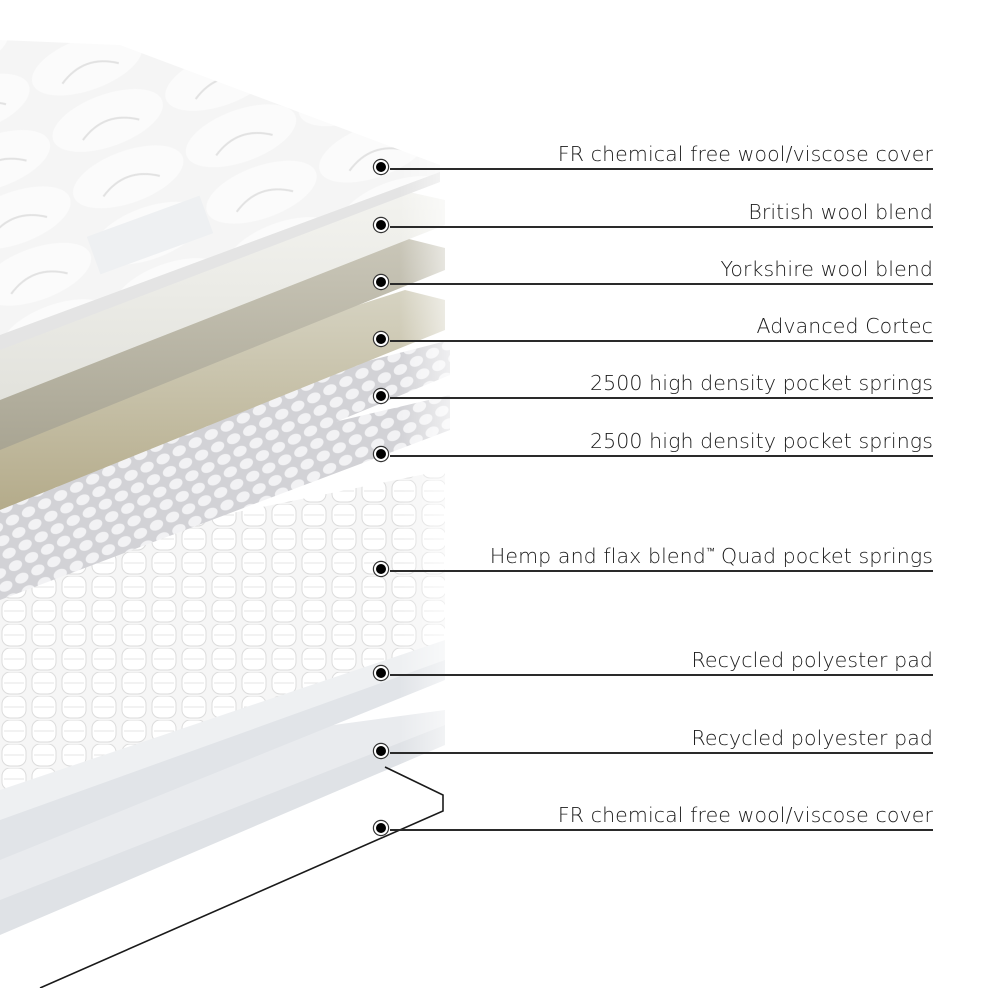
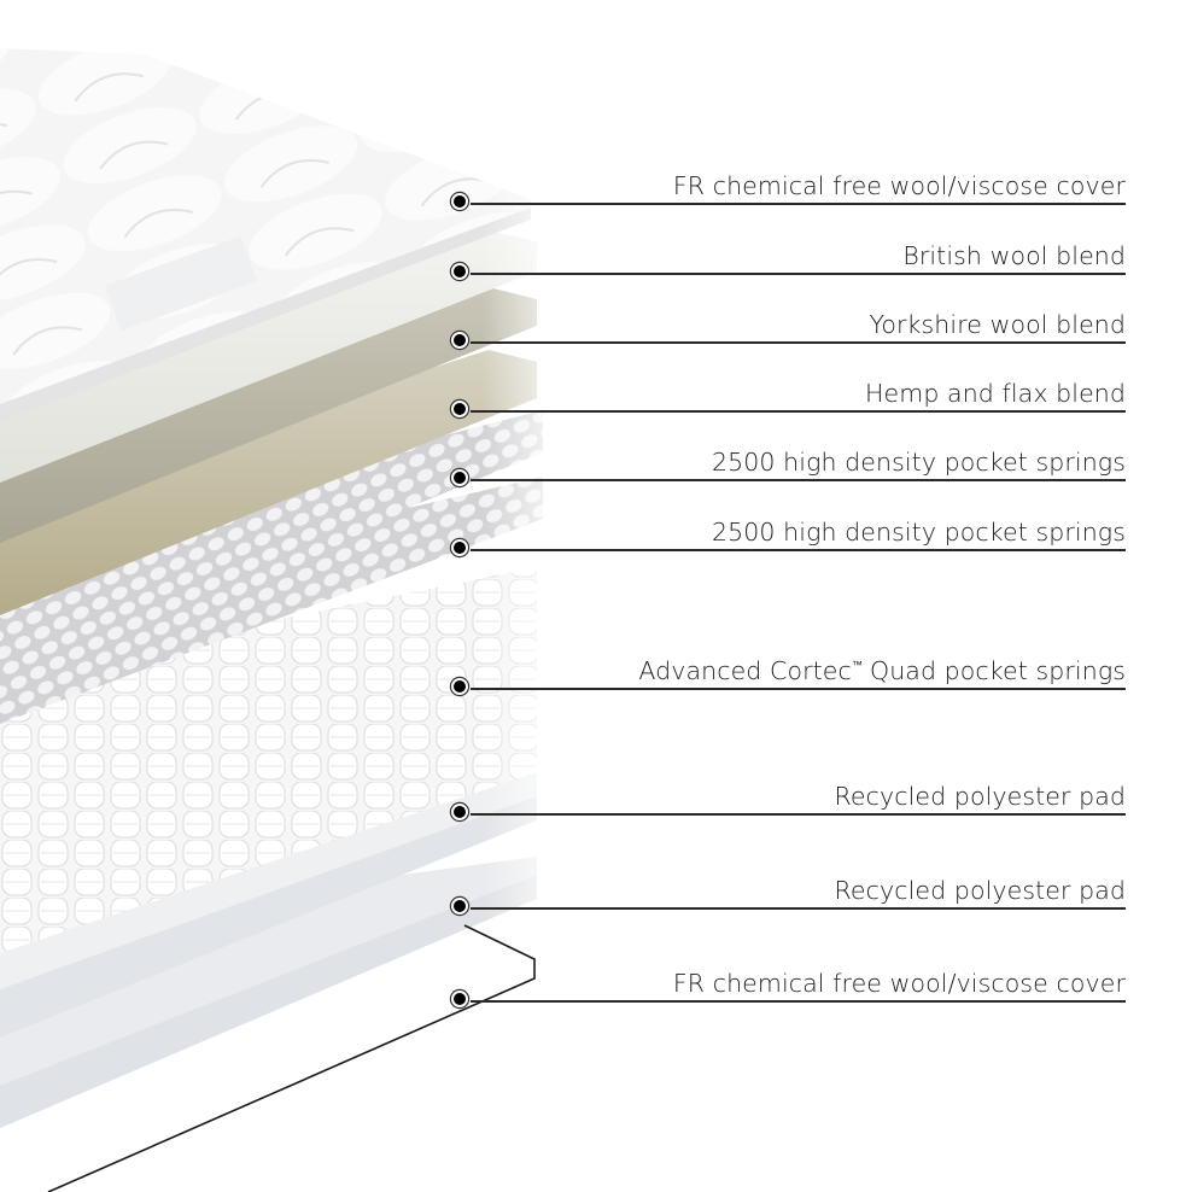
  FR chemical free wool/viscose cover
  British wool blend
  Yorkshire wool blend
- Advanced Cortec
+ Hemp and flax blend
  2500 high density pocket springs
  2500 high density pocket springs
- Hemp and flax blend™ Quad pocket springs
+ Advanced Cortec™ Quad pocket springs
  Recycled polyester pad
  Recycled polyester pad
  FR chemical free wool/viscose cover
